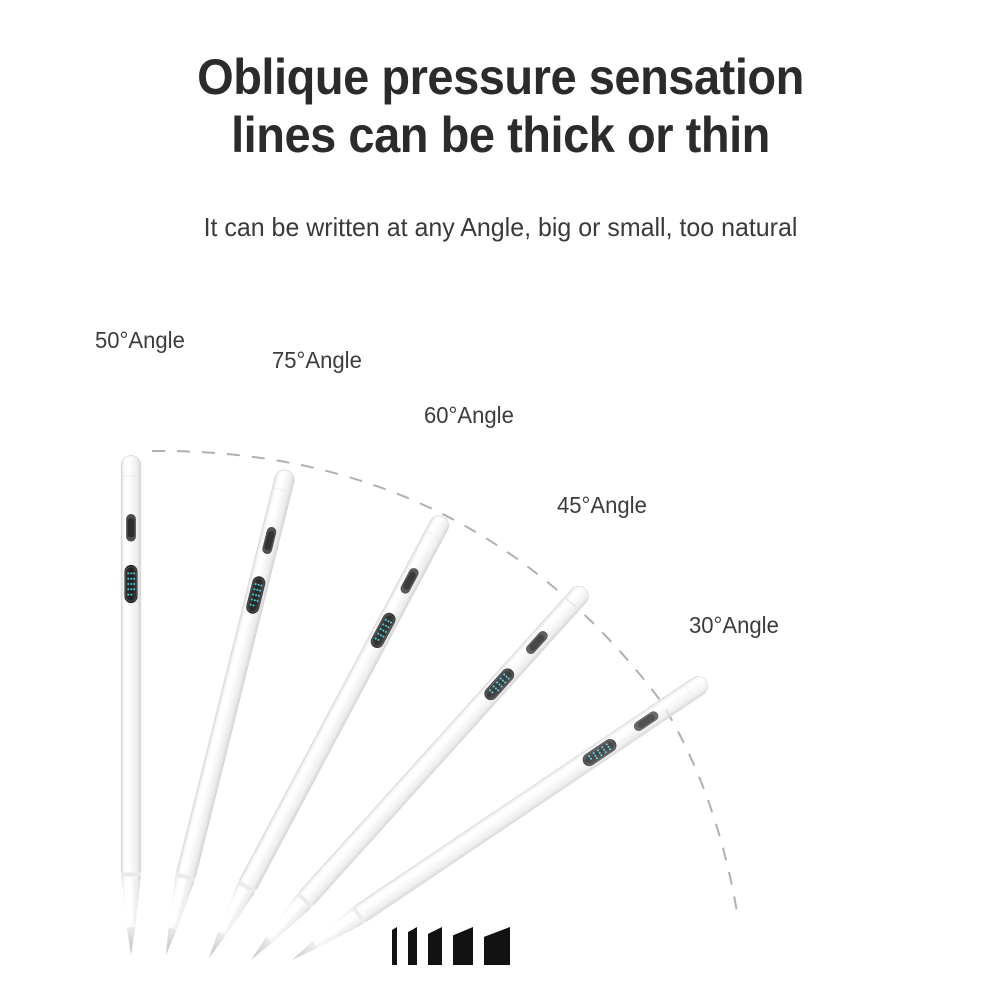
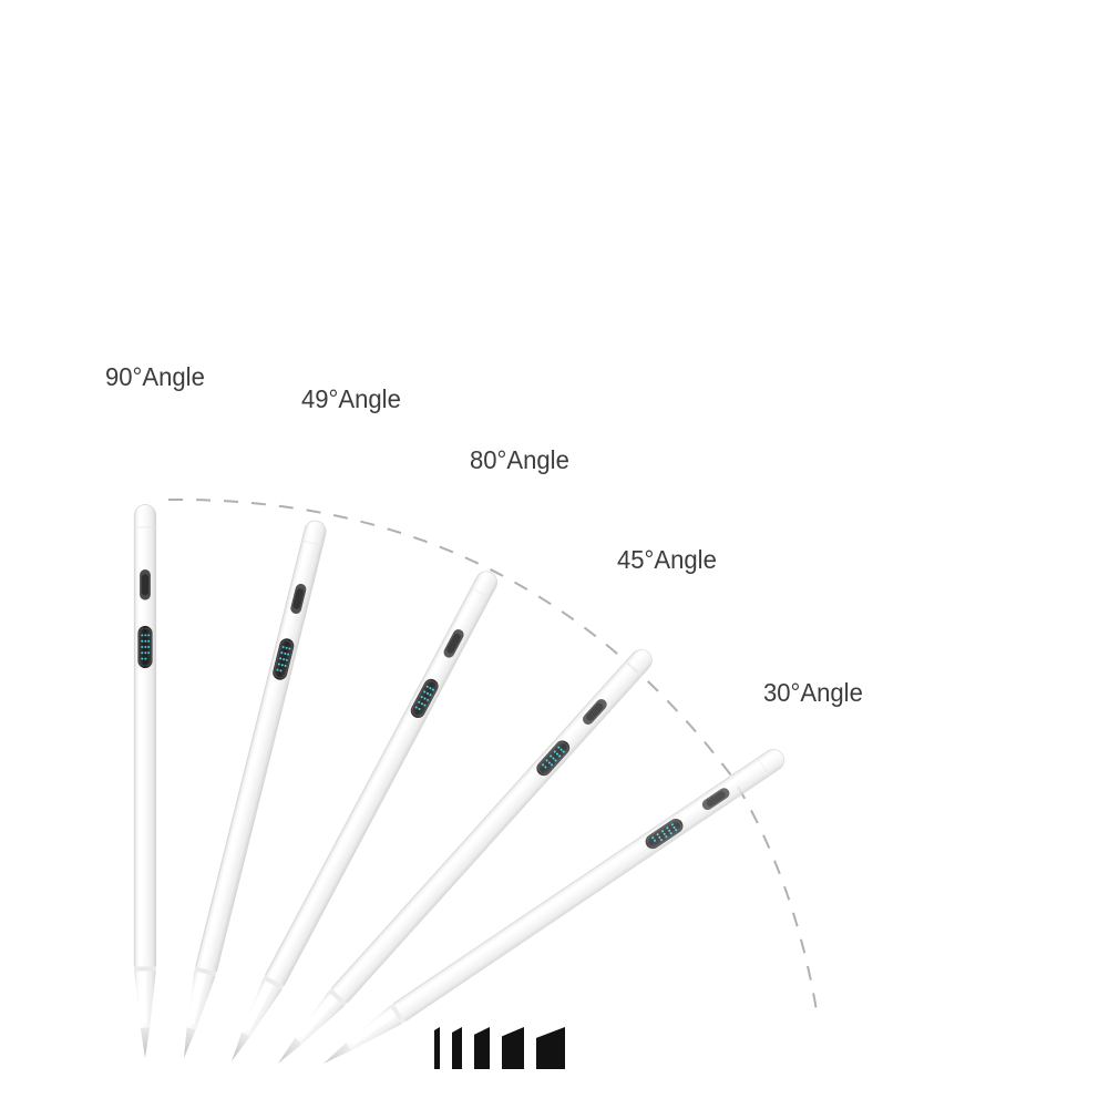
- Oblique pressure sensation
- lines can be thick or thin
- It can be written at any Angle, big or small, too natural
- 50°Angle
+ 90°Angle
- 75°Angle
+ 49°Angle
- 60°Angle
+ 80°Angle
  45°Angle
  30°Angle
